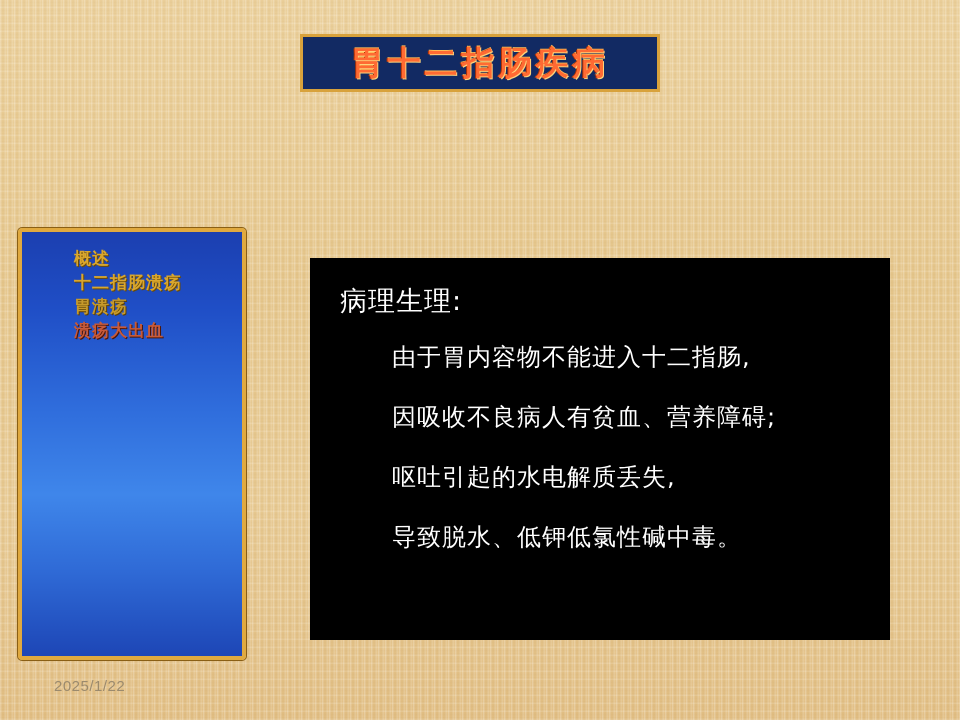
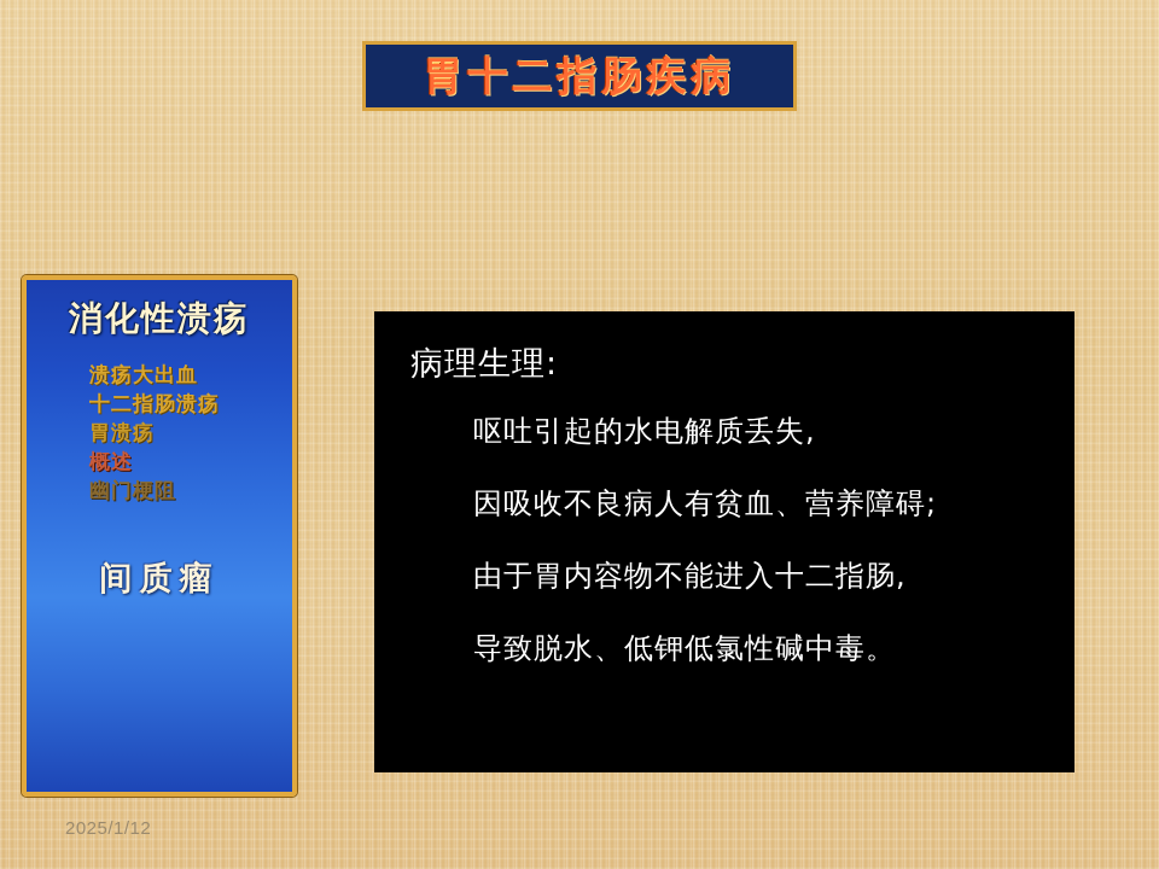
  胃十二指肠疾病
+ 消化性溃疡
- 概述
+ 溃疡大出血
  十二指肠溃疡
  胃溃疡
- 溃疡大出血
+ 概述
+ 幽门梗阻
+ 间质瘤
  病理生理:
- 由于胃内容物不能进入十二指肠,
+ 呕吐引起的水电解质丢失,
  因吸收不良病人有贫血、营养障碍;
- 呕吐引起的水电解质丢失,
+ 由于胃内容物不能进入十二指肠,
  导致脱水、低钾低氯性碱中毒。
- 2025/1/22
+ 2025/1/12
